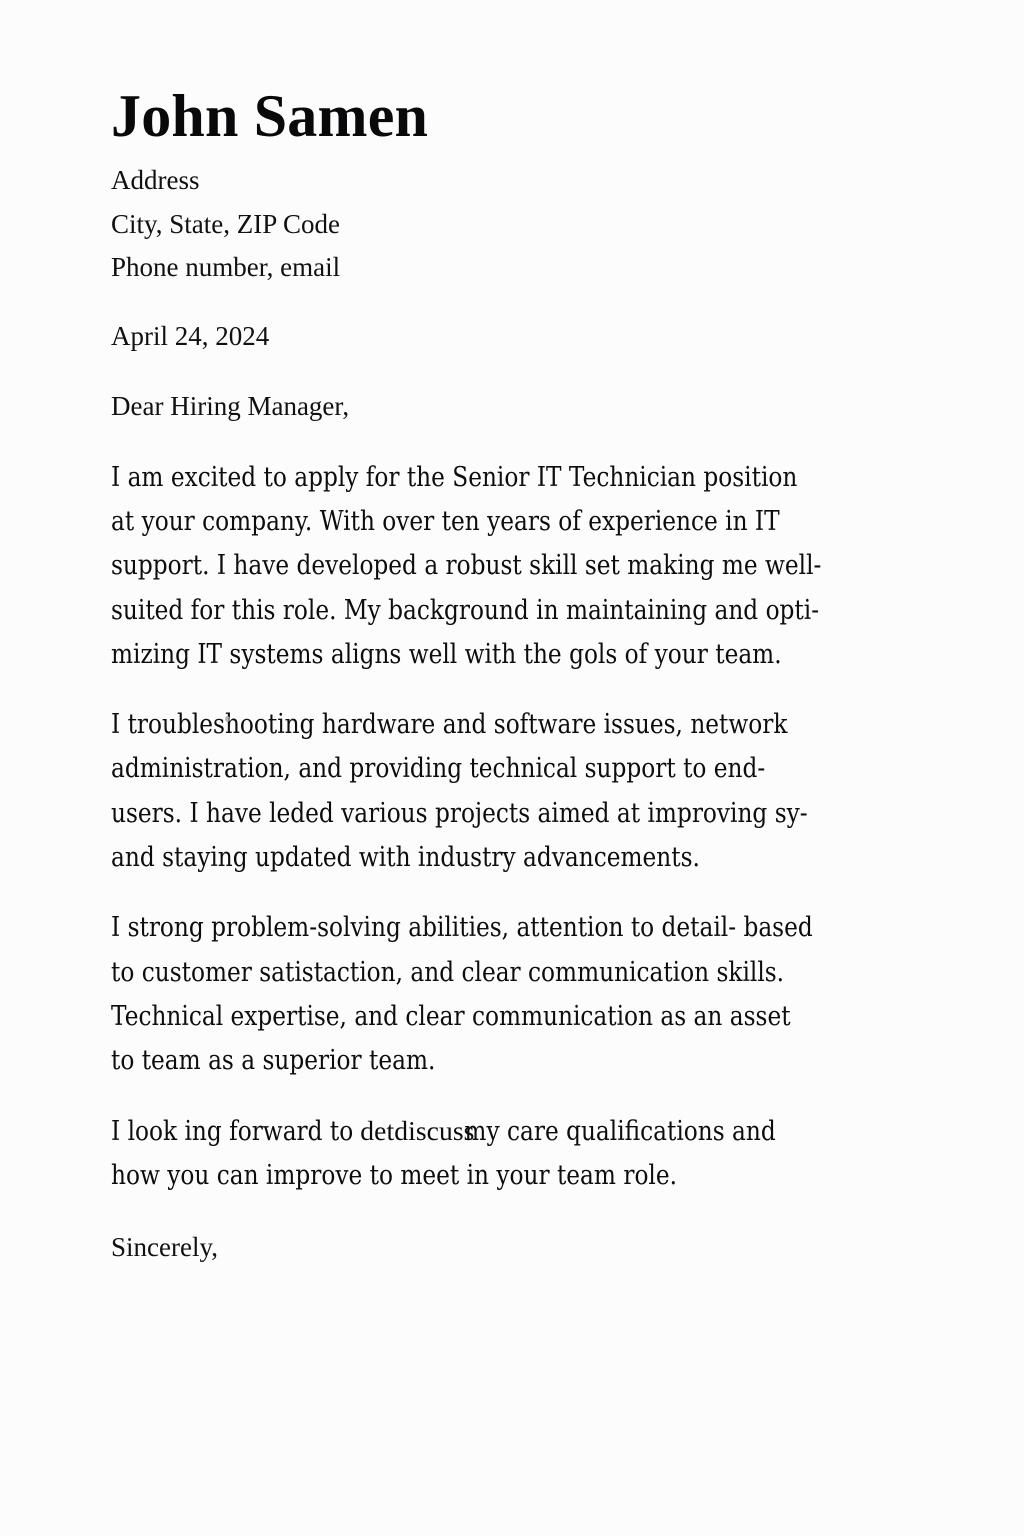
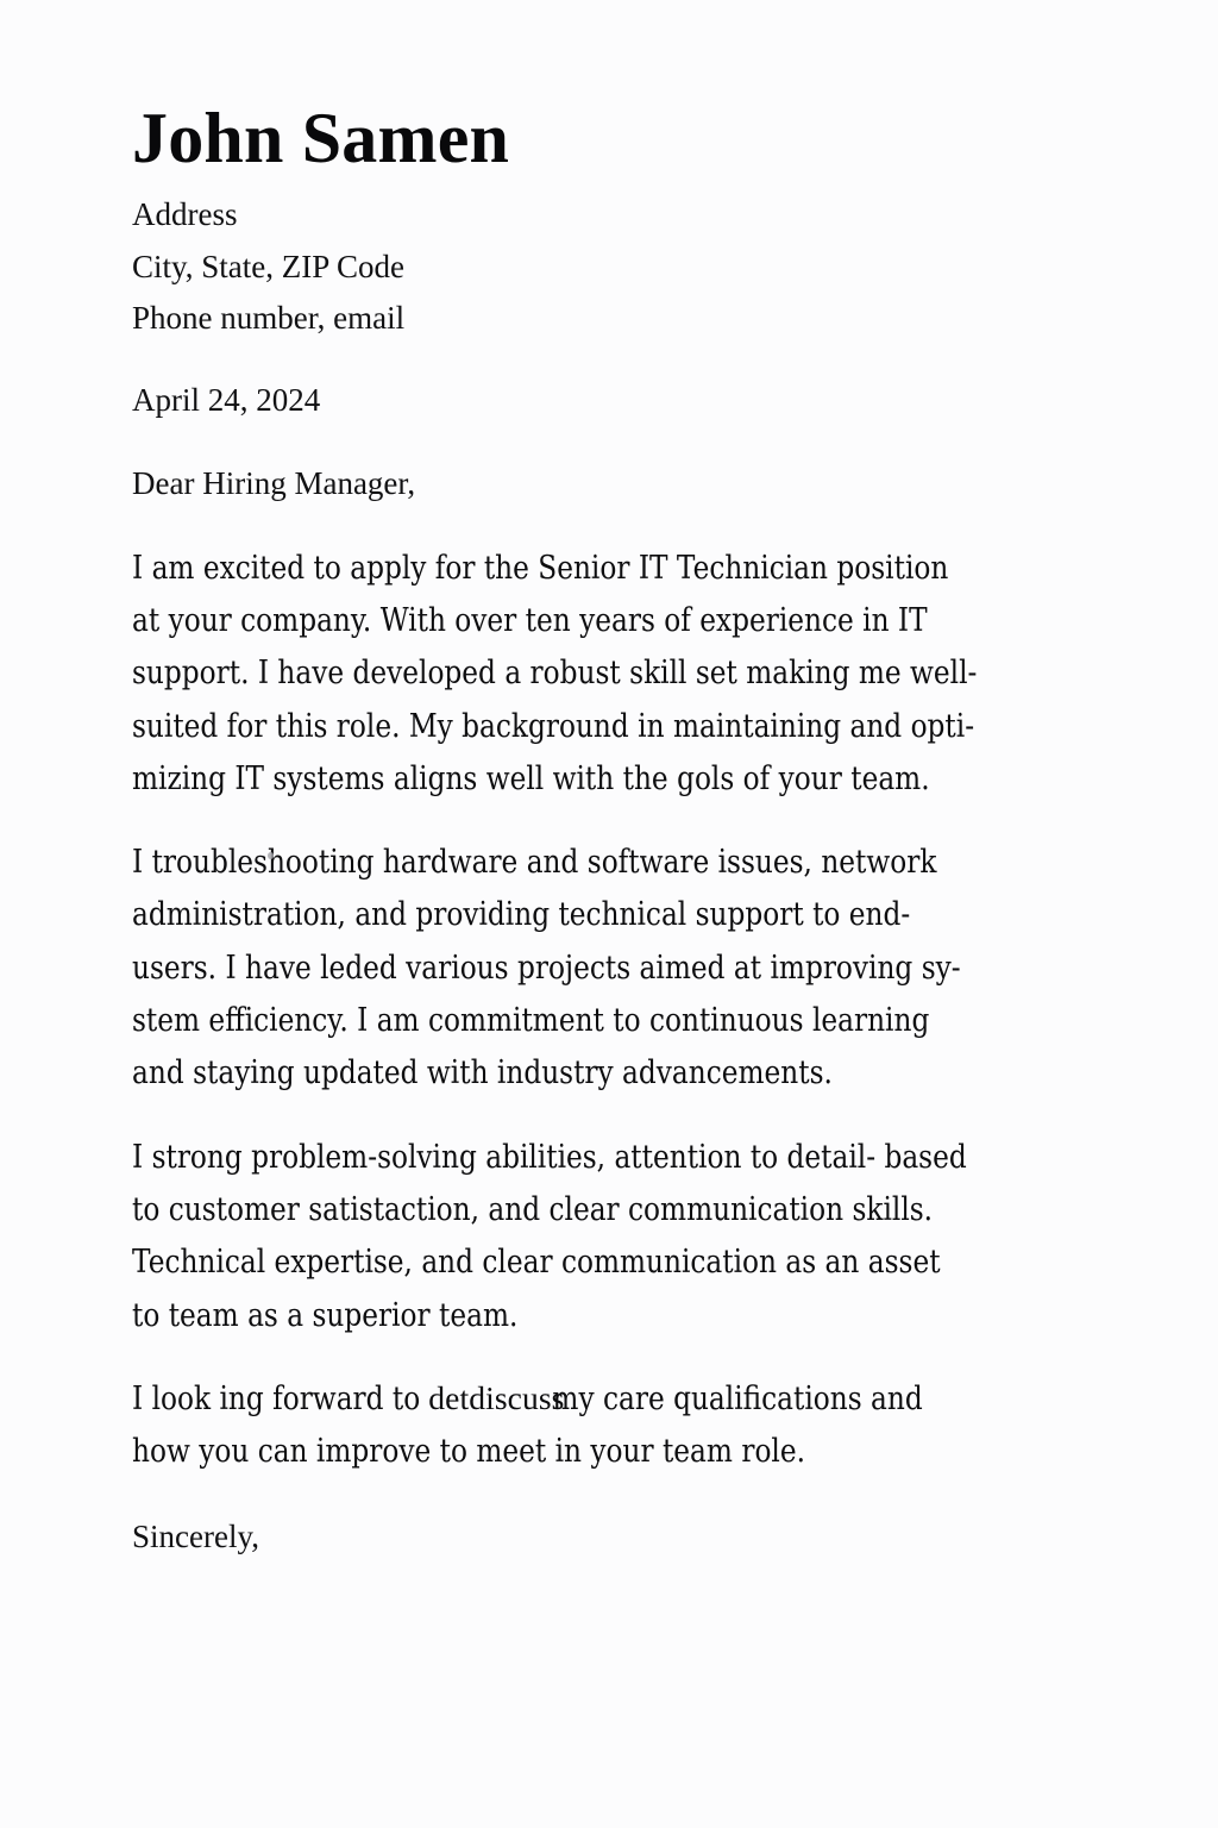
  John Samen
  Address
  City, State, ZIP Code
  Phone number, email
  April 24, 2024
  Dear Hiring Manager,
  I am excited to apply for the Senior IT Technician position
  at your company. With over ten years of experience in IT
  support. I have developed a robust skill set making me well-
  suited for this role. My background in maintaining and opti-
  mizing IT systems aligns well with the gols of your team.
  I troubleshooting hardware and software issues, network
  administration, and providing technical support to end-
  users. I have leded various projects aimed at improving sy-
+ stem efficiency. I am commitment to continuous learning
  and staying updated with industry advancements.
  I strong problem-solving abilities, attention to detail- based
  to customer satistaction, and clear communication skills.
  Technical expertise, and clear communication as an asset
  to team as a superior team.
  I look ing forward to detdiscuss my care qualifications and
  how you can improve to meet in your team role.
  Sincerely,
